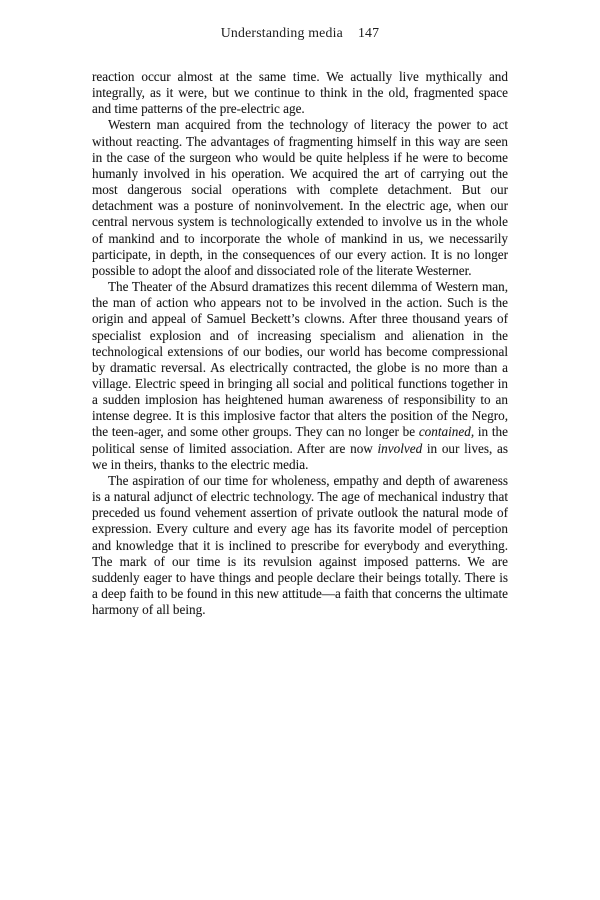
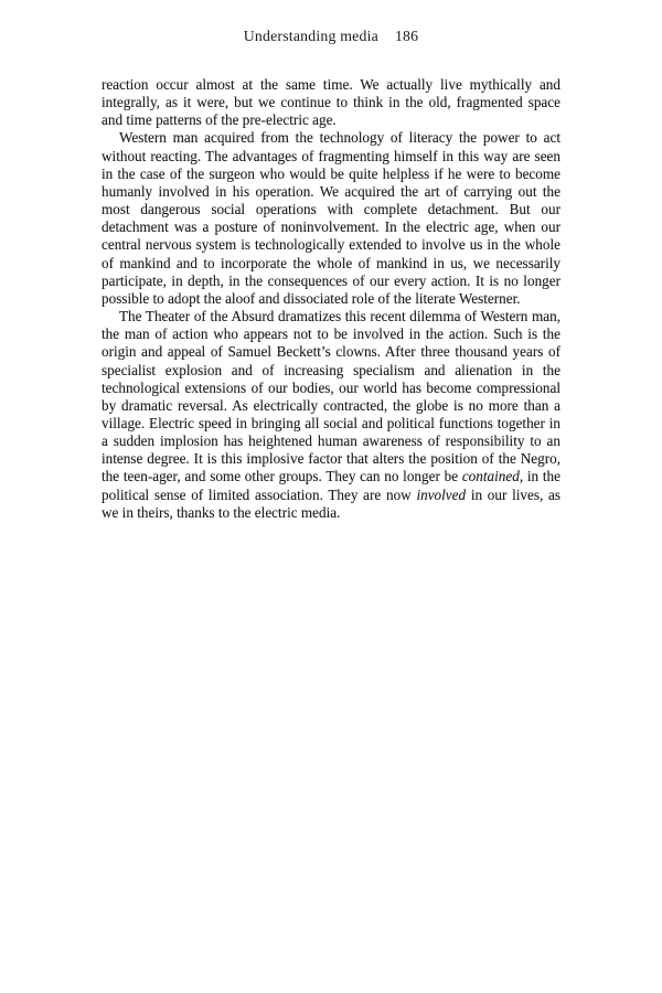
- Understanding media 147
+ Understanding media 186
  reaction occur almost at the same time. We actually live mythically and integrally, as it were, but we continue to think in the old, fragmented space and time patterns of the pre-electric age.
  Western man acquired from the technology of literacy the power to act without reacting. The advantages of fragmenting himself in this way are seen in the case of the surgeon who would be quite helpless if he were to become humanly involved in his operation. We acquired the art of carrying out the most dangerous social operations with complete detachment. But our detachment was a posture of noninvolvement. In the electric age, when our central nervous system is technologically extended to involve us in the whole of mankind and to incorporate the whole of mankind in us, we necessarily participate, in depth, in the consequences of our every action. It is no longer possible to adopt the aloof and dissociated role of the literate Westerner.
- The Theater of the Absurd dramatizes this recent dilemma of Western man, the man of action who appears not to be involved in the action. Such is the origin and appeal of Samuel Beckett’s clowns. After three thousand years of specialist explosion and of increasing specialism and alienation in the technological extensions of our bodies, our world has become compressional by dramatic reversal. As electrically contracted, the globe is no more than a village. Electric speed in bringing all social and political functions together in a sudden implosion has heightened human awareness of responsibility to an intense degree. It is this implosive factor that alters the position of the Negro, the teen-ager, and some other groups. They can no longer be contained, in the political sense of limited association. After are now involved in our lives, as we in theirs, thanks to the electric media.
+ The Theater of the Absurd dramatizes this recent dilemma of Western man, the man of action who appears not to be involved in the action. Such is the origin and appeal of Samuel Beckett’s clowns. After three thousand years of specialist explosion and of increasing specialism and alienation in the technological extensions of our bodies, our world has become compressional by dramatic reversal. As electrically contracted, the globe is no more than a village. Electric speed in bringing all social and political functions together in a sudden implosion has heightened human awareness of responsibility to an intense degree. It is this implosive factor that alters the position of the Negro, the teen-ager, and some other groups. They can no longer be contained, in the political sense of limited association. They are now involved in our lives, as we in theirs, thanks to the electric media.
- The aspiration of our time for wholeness, empathy and depth of awareness is a natural adjunct of electric technology. The age of mechanical industry that preceded us found vehement assertion of private outlook the natural mode of expression. Every culture and every age has its favorite model of perception and knowledge that it is inclined to prescribe for everybody and everything. The mark of our time is its revulsion against imposed patterns. We are suddenly eager to have things and people declare their beings totally. There is a deep faith to be found in this new attitude—a faith that concerns the ultimate harmony of all being.
